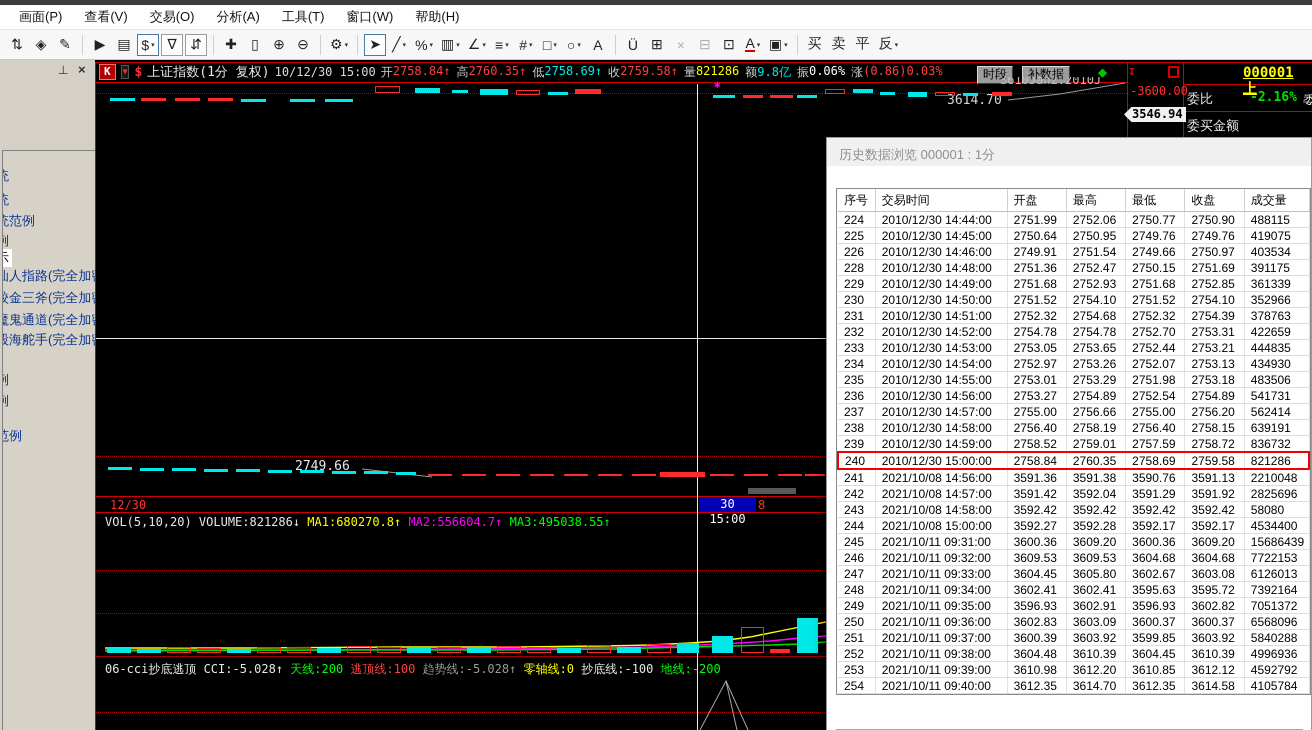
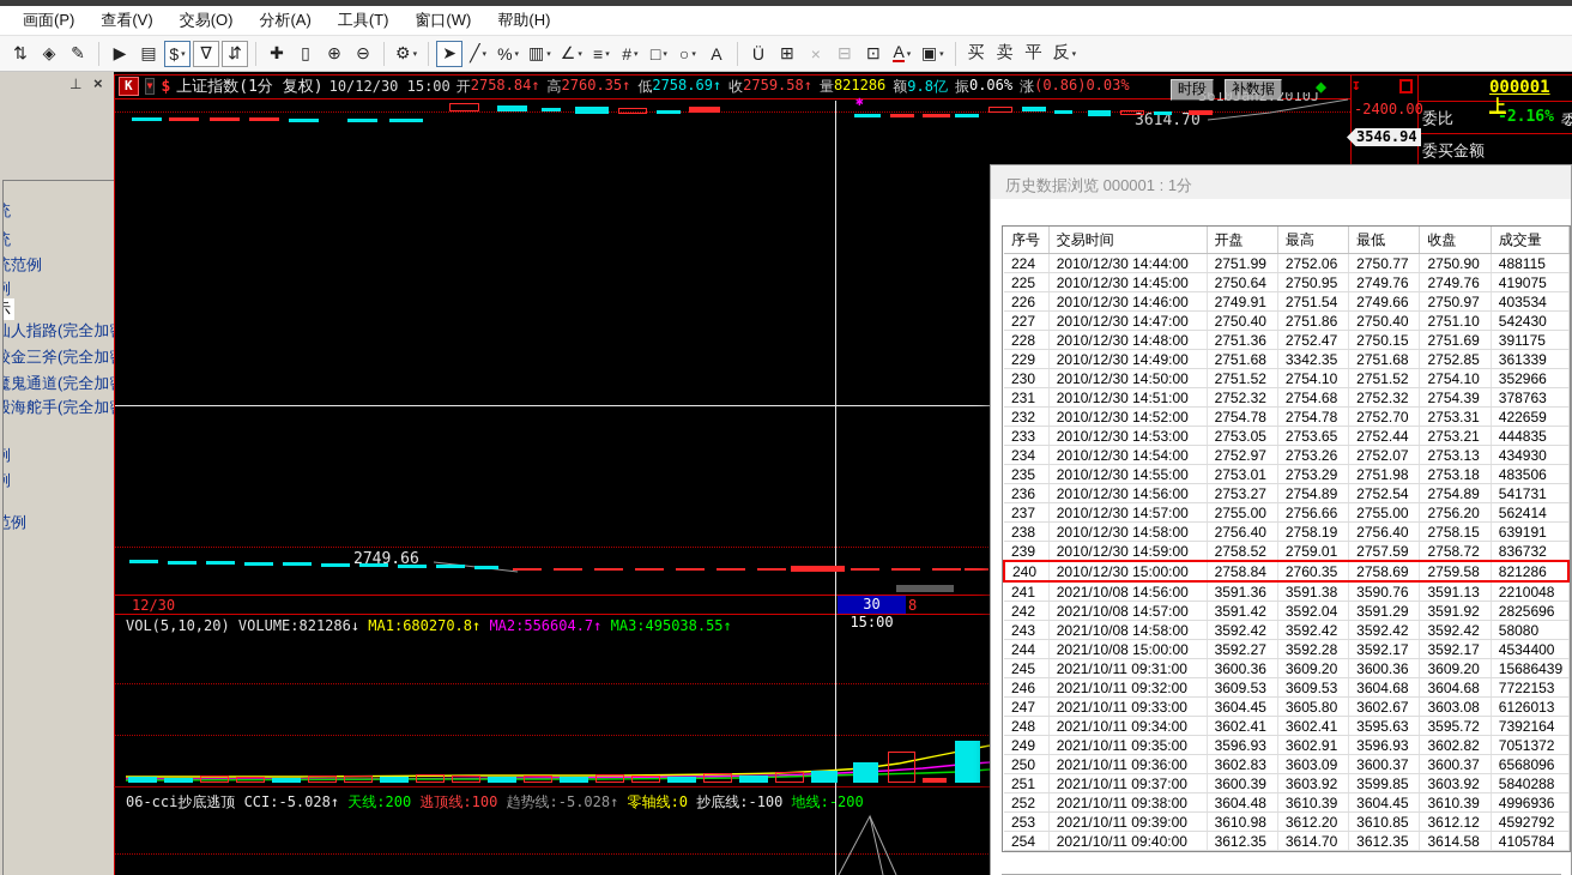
  画面(P)
  查看(V)
  交易(O)
  分析(A)
  工具(T)
  窗口(W)
  帮助(H)
  ⇅
  ◈
  ✎
  ▶
  ▤
  $
  ∇
  ⇵
  ✚
  ▯
  ⊕
  ⊖
  ⚙
  ➤
  ╱
  %
  ▥
  ∠
  ≡
  #
  □
  ○
  A
  Ü
  ⊞
  ×
  ⊟
  ⊡
  A
  ▣
  买
  卖
  平
  反
  ⊥
  ×
  统
  统
  统范例
  例
  示
  仙人指路(完全加
  校金三斧(完全加
  魔鬼通道(完全加
  股海舵手(完全加
  例
  例
  范例
  K
  ▼
  $
  上证指数(1分 复权)
  10/12/30 15:00
  开
  2758.84↑
  高
  2760.35↑
  低
  2758.69↑
  收
  2759.58↑
  量
  821286
  额
  9.8亿
  振
  0.06%
  涨
  (0.86)0.03%
  时段
  补数据
  ◆
  ↧
  ✱
  3610Jan2.2010J
  3614.70
  2749.66
- -3600.00
+ -2400.00
  3546.94
  000001 上
  委比
  -2.16%
  委
  委买金额
  12/30
  30 15:00
  8
  VOL(5,10,20) VOLUME:821286↓ MA1:680270.8↑ MA2:556604.7↑ MA3:495038.55↑
  06-cci抄底逃顶 CCI:-5.028↑ 天线:200 逃顶线:100 趋势线:-5.028↑ 零轴线:0 抄底线:-100 地线:-200
  历史数据浏览 000001 : 1分
  序号	交易时间	开盘	最高	最低	收盘	成交量
  224	2010/12/30 14:44:00	2751.99	2752.06	2750.77	2750.90	488115
  225	2010/12/30 14:45:00	2750.64	2750.95	2749.76	2749.76	419075
  226	2010/12/30 14:46:00	2749.91	2751.54	2749.66	2750.97	403534
+ 227	2010/12/30 14:47:00	2750.40	2751.86	2750.40	2751.10	542430
  228	2010/12/30 14:48:00	2751.36	2752.47	2750.15	2751.69	391175
- 229	2010/12/30 14:49:00	2751.68	2752.93	2751.68	2752.85	361339
+ 229	2010/12/30 14:49:00	2751.68	3342.35	2751.68	2752.85	361339
  230	2010/12/30 14:50:00	2751.52	2754.10	2751.52	2754.10	352966
  231	2010/12/30 14:51:00	2752.32	2754.68	2752.32	2754.39	378763
  232	2010/12/30 14:52:00	2754.78	2754.78	2752.70	2753.31	422659
  233	2010/12/30 14:53:00	2753.05	2753.65	2752.44	2753.21	444835
  234	2010/12/30 14:54:00	2752.97	2753.26	2752.07	2753.13	434930
  235	2010/12/30 14:55:00	2753.01	2753.29	2751.98	2753.18	483506
  236	2010/12/30 14:56:00	2753.27	2754.89	2752.54	2754.89	541731
  237	2010/12/30 14:57:00	2755.00	2756.66	2755.00	2756.20	562414
  238	2010/12/30 14:58:00	2756.40	2758.19	2756.40	2758.15	639191
  239	2010/12/30 14:59:00	2758.52	2759.01	2757.59	2758.72	836732
  240	2010/12/30 15:00:00	2758.84	2760.35	2758.69	2759.58	821286
  241	2021/10/08 14:56:00	3591.36	3591.38	3590.76	3591.13	2210048
  242	2021/10/08 14:57:00	3591.42	3592.04	3591.29	3591.92	2825696
  243	2021/10/08 14:58:00	3592.42	3592.42	3592.42	3592.42	58080
  244	2021/10/08 15:00:00	3592.27	3592.28	3592.17	3592.17	4534400
  245	2021/10/11 09:31:00	3600.36	3609.20	3600.36	3609.20	15686439
  246	2021/10/11 09:32:00	3609.53	3609.53	3604.68	3604.68	7722153
  247	2021/10/11 09:33:00	3604.45	3605.80	3602.67	3603.08	6126013
  248	2021/10/11 09:34:00	3602.41	3602.41	3595.63	3595.72	7392164
  249	2021/10/11 09:35:00	3596.93	3602.91	3596.93	3602.82	7051372
  250	2021/10/11 09:36:00	3602.83	3603.09	3600.37	3600.37	6568096
  251	2021/10/11 09:37:00	3600.39	3603.92	3599.85	3603.92	5840288
  252	2021/10/11 09:38:00	3604.48	3610.39	3604.45	3610.39	4996936
  253	2021/10/11 09:39:00	3610.98	3612.20	3610.85	3612.12	4592792
  254	2021/10/11 09:40:00	3612.35	3614.70	3612.35	3614.58	4105784
